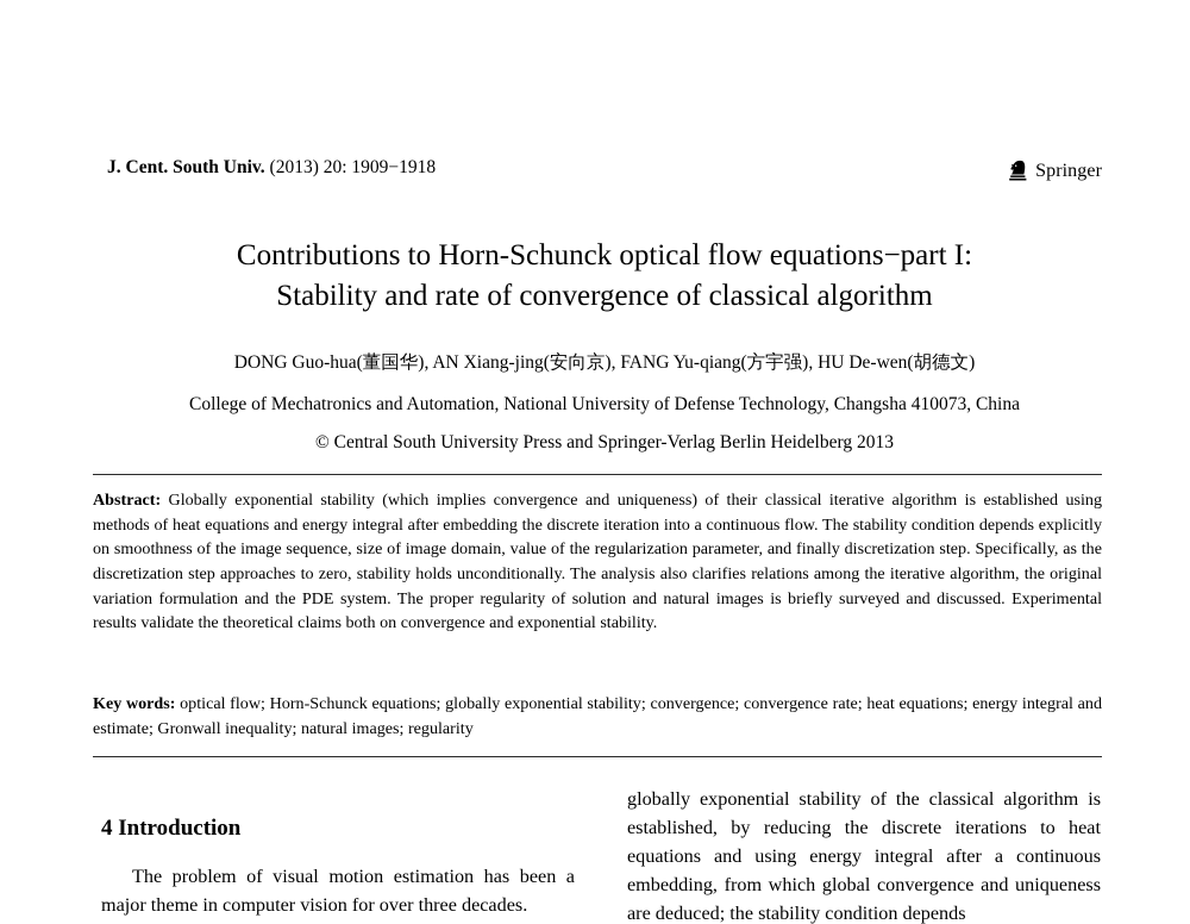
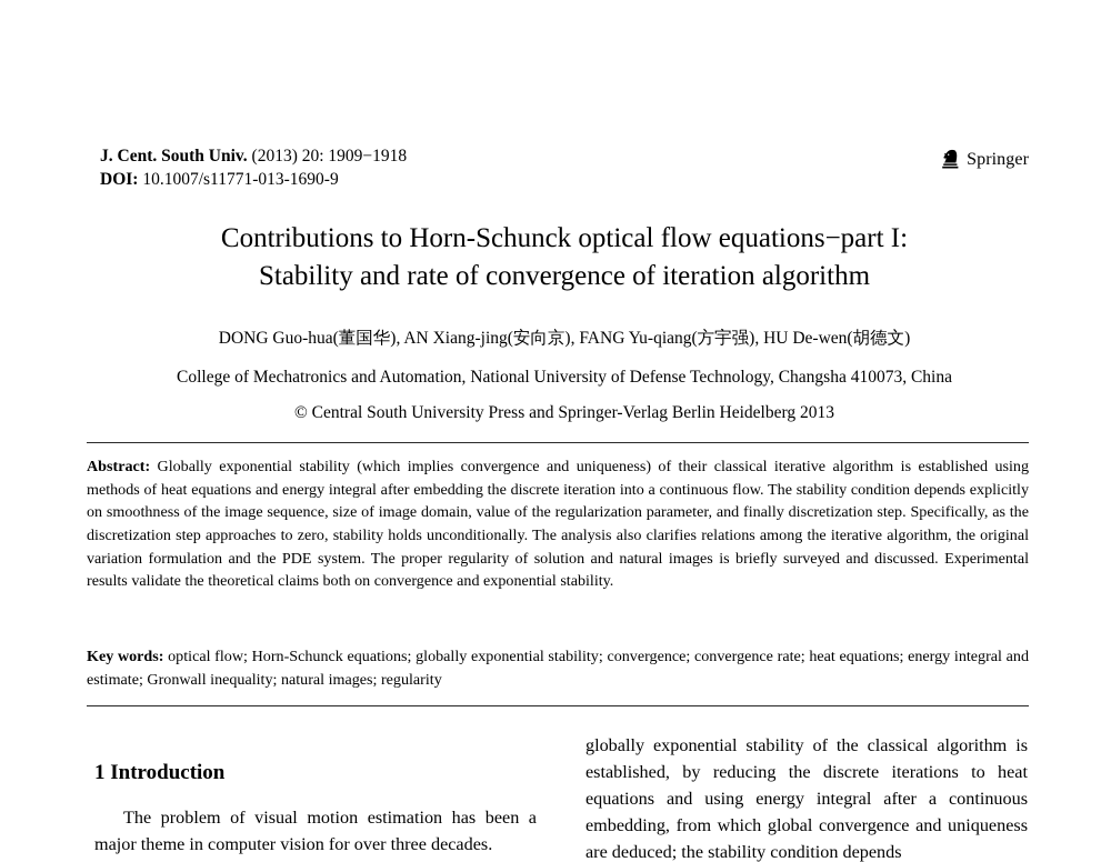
  J. Cent. South Univ. (2013) 20: 1909−1918
+ DOI: 10.1007/s11771-013-1690-9
  Springer
  Contributions to Horn-Schunck optical flow equations−part I:
- Stability and rate of convergence of classical algorithm
+ Stability and rate of convergence of iteration algorithm
  DONG Guo-hua(董国华), AN Xiang-jing(安向京), FANG Yu-qiang(方宇强), HU De-wen(胡德文)
  College of Mechatronics and Automation, National University of Defense Technology, Changsha 410073, China
  © Central South University Press and Springer-Verlag Berlin Heidelberg 2013
  Abstract: Globally exponential stability (which implies convergence and uniqueness) of their classical iterative algorithm is established using methods of heat equations and energy integral after embedding the discrete iteration into a continuous flow. The stability condition depends explicitly on smoothness of the image sequence, size of image domain, value of the regularization parameter, and finally discretization step. Specifically, as the discretization step approaches to zero, stability holds unconditionally. The analysis also clarifies relations among the iterative algorithm, the original variation formulation and the PDE system. The proper regularity of solution and natural images is briefly surveyed and discussed. Experimental results validate the theoretical claims both on convergence and exponential stability.
  Key words: optical flow; Horn-Schunck equations; globally exponential stability; convergence; convergence rate; heat equations; energy integral and estimate; Gronwall inequality; natural images; regularity
- 4 Introduction
+ 1 Introduction
  The problem of visual motion estimation has been a major theme in computer vision for over three decades.
  globally exponential stability of the classical algorithm is established, by reducing the discrete iterations to heat equations and using energy integral after a continuous embedding, from which global convergence and uniqueness are deduced; the stability condition depends
